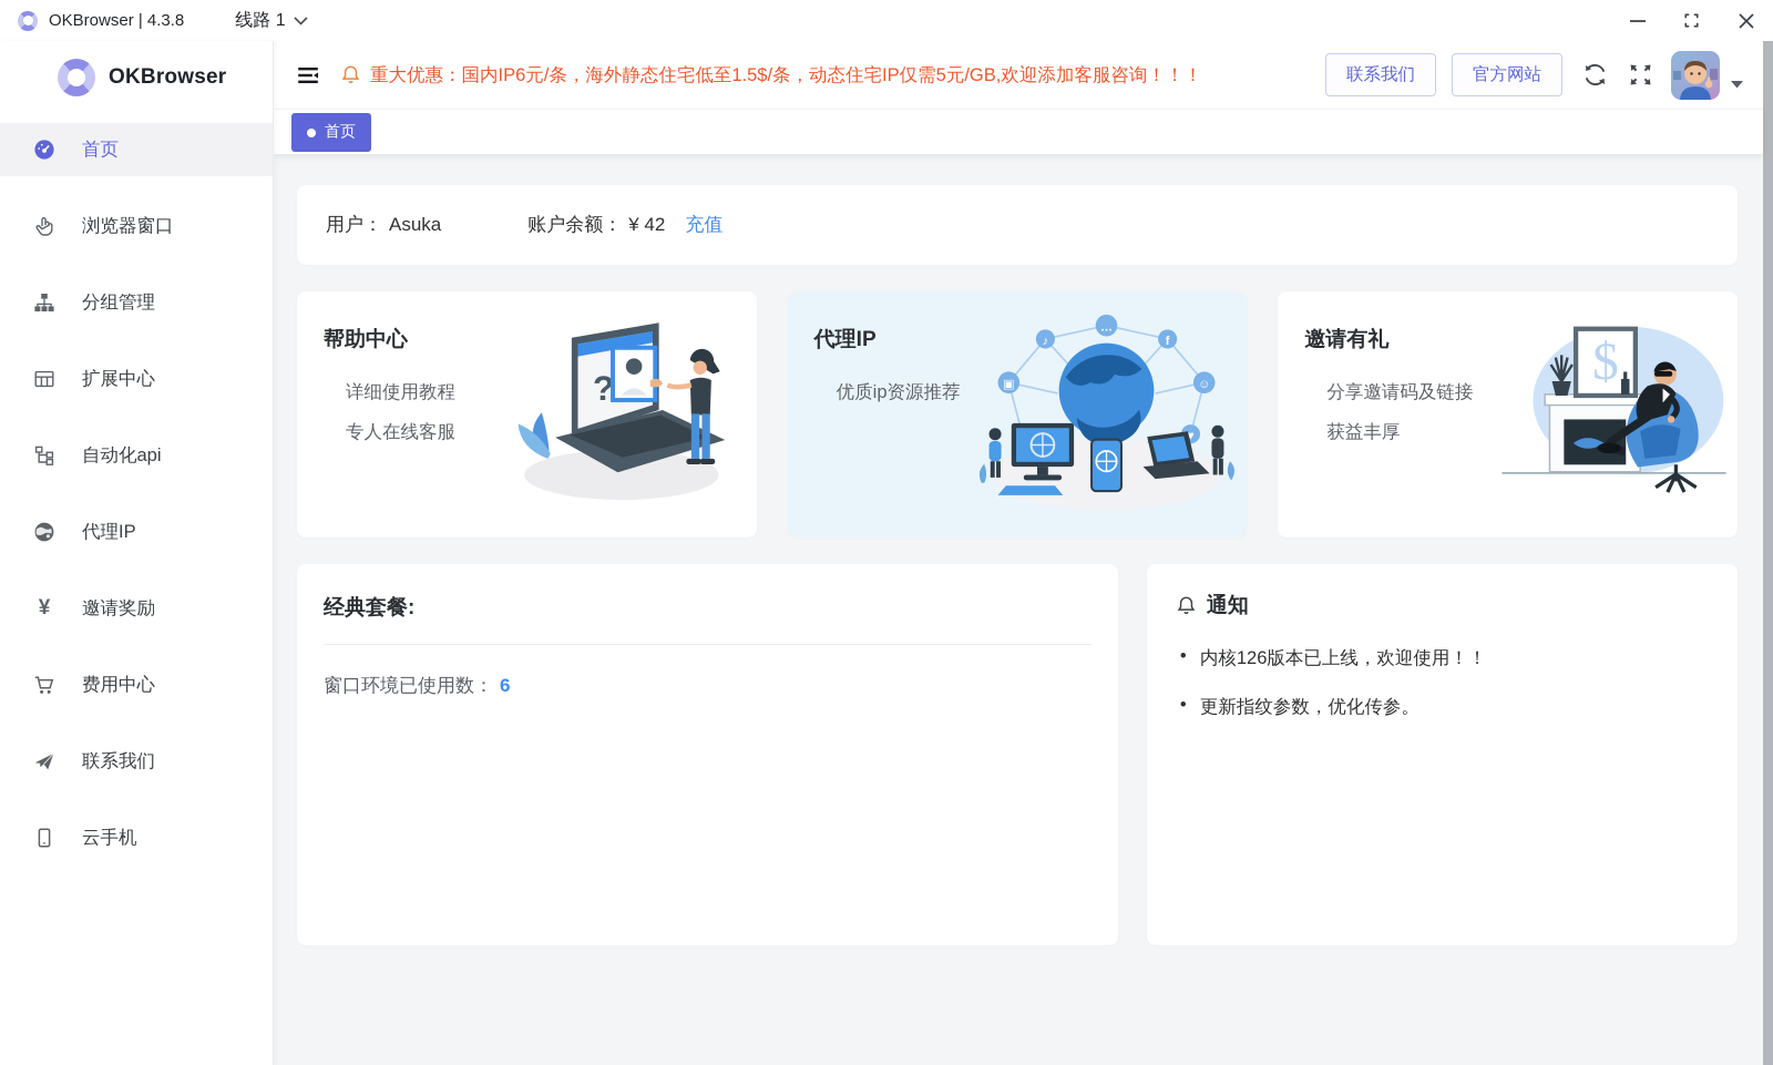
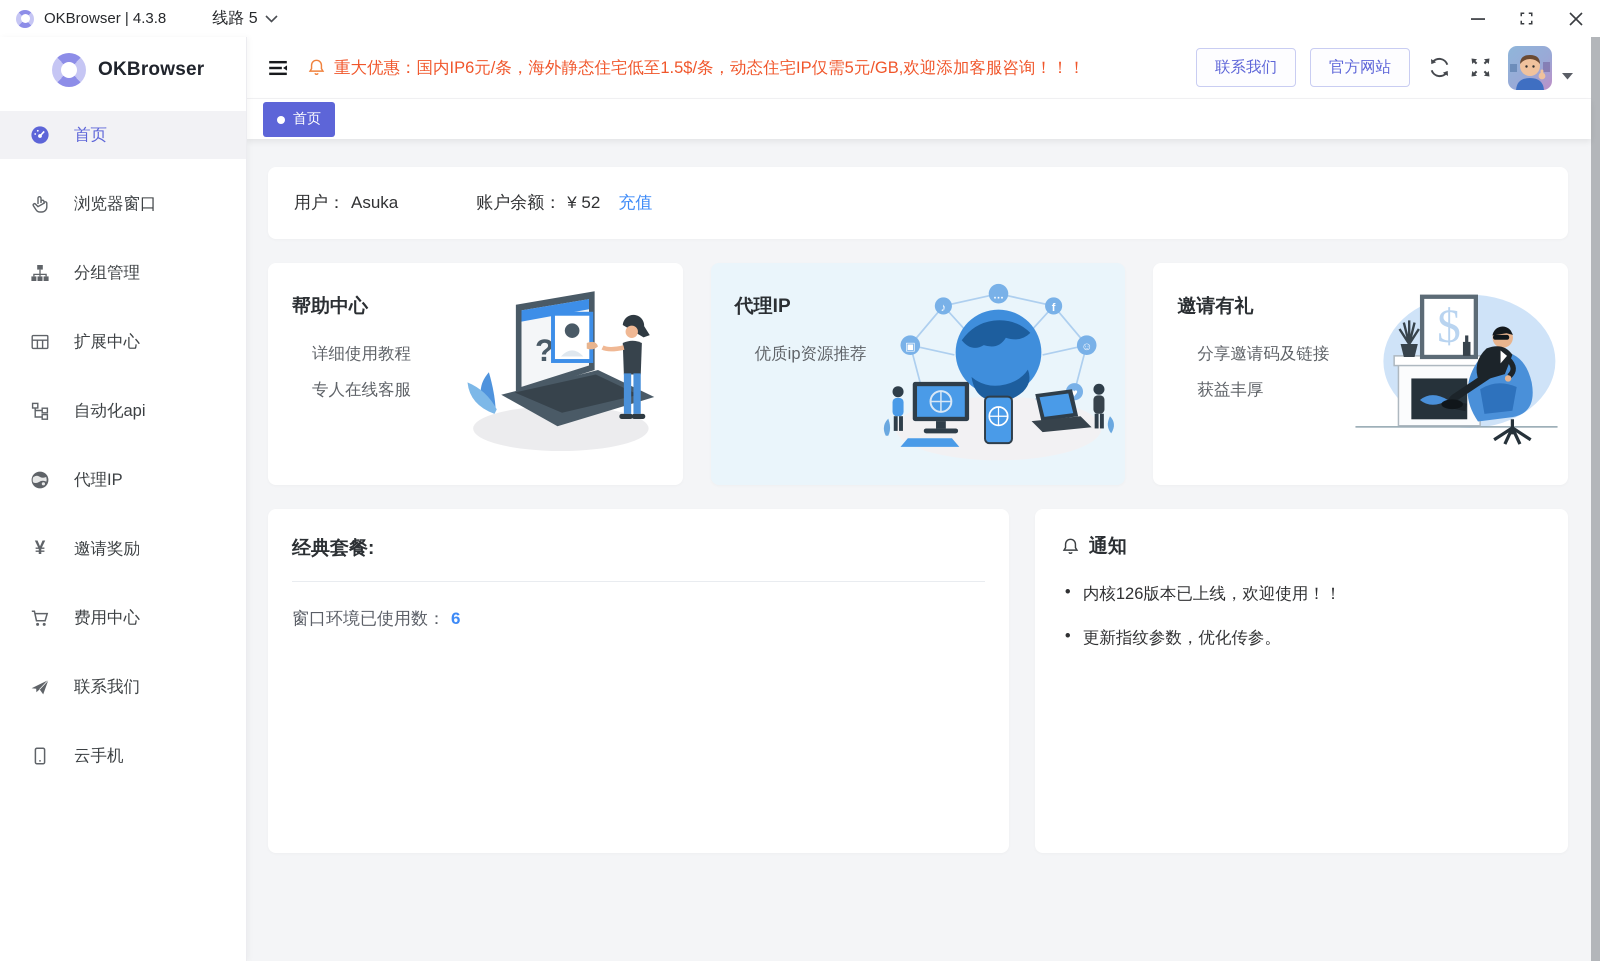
  OKBrowser | 4.3.8
- 线路 1
+ 线路 5
  OKBrowser
  首页
  浏览器窗口
  分组管理
  扩展中心
  自动化api
  代理IP
  ¥
  邀请奖励
  费用中心
  联系我们
  云手机
  重大优惠：国内IP6元/条，海外静态住宅低至1.5$/条，动态住宅IP仅需5元/GB,欢迎添加客服咨询！！！
  联系我们
  官方网站
  首页
  用户：
  Asuka
  账户余额：
- ¥ 42
+ ¥ 52
  充值
  帮助中心
  详细使用教程
  专人在线客服
  ?
  代理IP
  优质ip资源推荐
  …
  ♪
  f
  ▣
  ☺
  ♥
  邀请有礼
  分享邀请码及链接
  获益丰厚
  $
  经典套餐:
  窗口环境已使用数： 6
  通知
  内核126版本已上线，欢迎使用！！
  更新指纹参数，优化传参。
